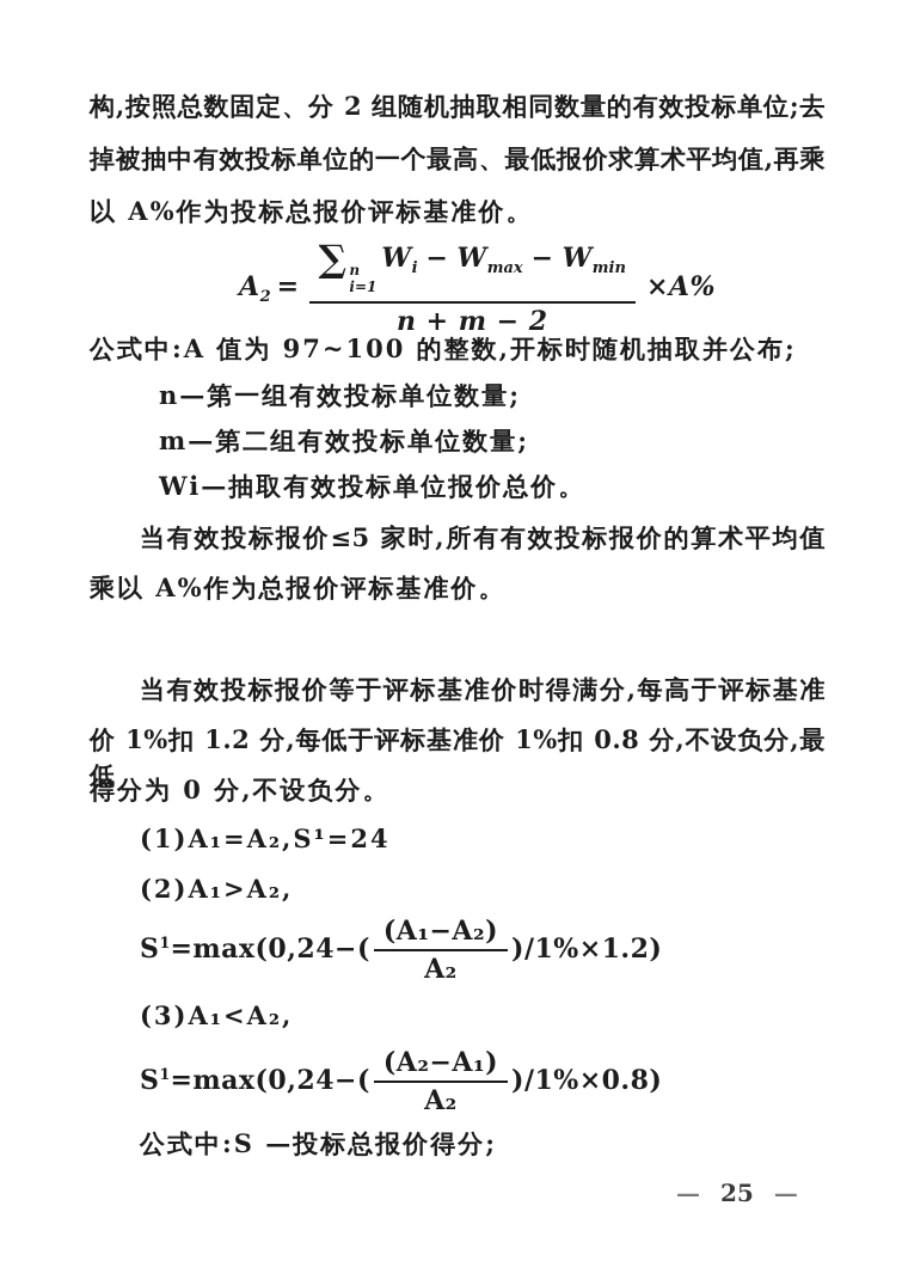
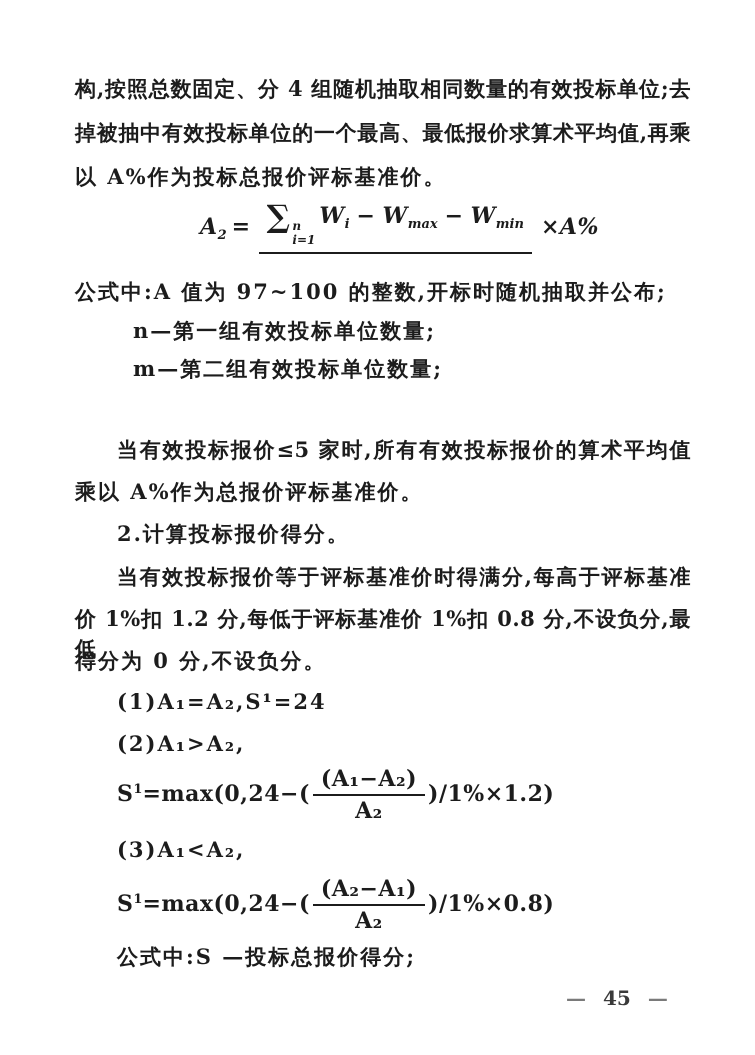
- 构,按照总数固定、分 2 组随机抽取相同数量的有效投标单位;去
+ 构,按照总数固定、分 4 组随机抽取相同数量的有效投标单位;去
  掉被抽中有效投标单位的一个最高、最低报价求算术平均值,再乘
  以 A%作为投标总报价评标基准价。
  A2=
  ∑
  n
  i=1
  Wi− Wmax− Wmin
- n + m − 2
  ×A%
  公式中:A 值为 97~100 的整数,开标时随机抽取并公布;
  n—第一组有效投标单位数量;
  m—第二组有效投标单位数量;
- Wi—抽取有效投标单位报价总价。
  当有效投标报价≤5 家时,所有有效投标报价的算术平均值
  乘以 A%作为总报价评标基准价。
+ 2.计算投标报价得分。
  当有效投标报价等于评标基准价时得满分,每高于评标基准
  价 1%扣 1.2 分,每低于评标基准价 1%扣 0.8 分,不设负分,最低
  得分为 0 分,不设负分。
  (1)A₁=A₂,S¹=24
  (2)A₁>A₂,
  S1=max(0,24−(
  (A₁−A₂)
  A₂
  )/1%×1.2)
  (3)A₁<A₂,
  S1=max(0,24−(
  (A₂−A₁)
  A₂
  )/1%×0.8)
  公式中:S —投标总报价得分;
  —
- 25
+ 45
  —
